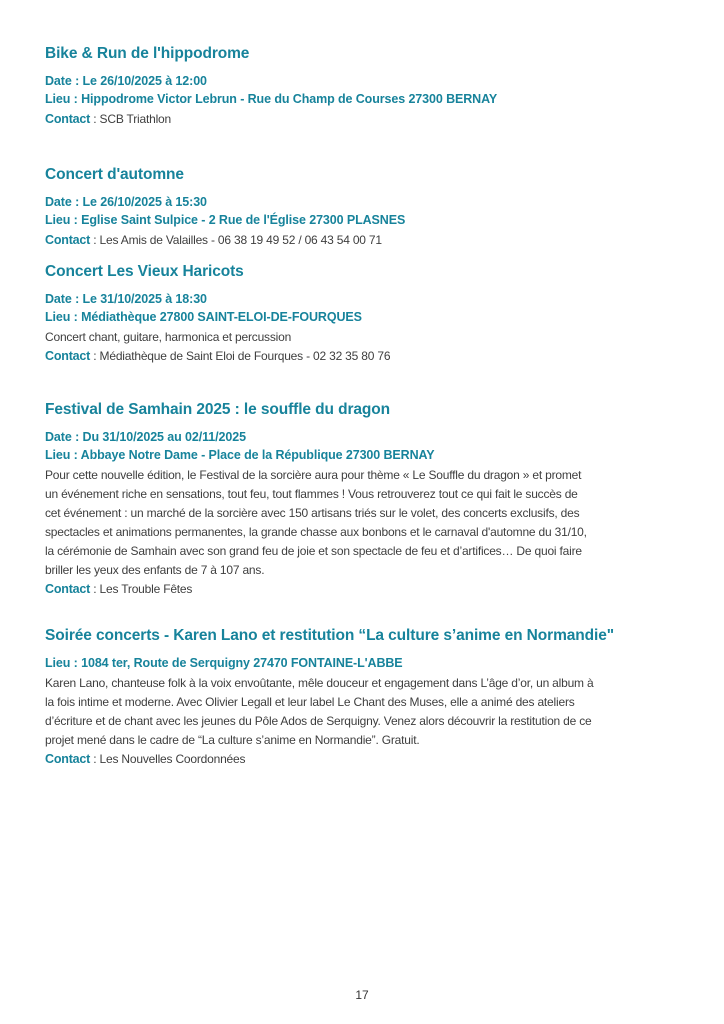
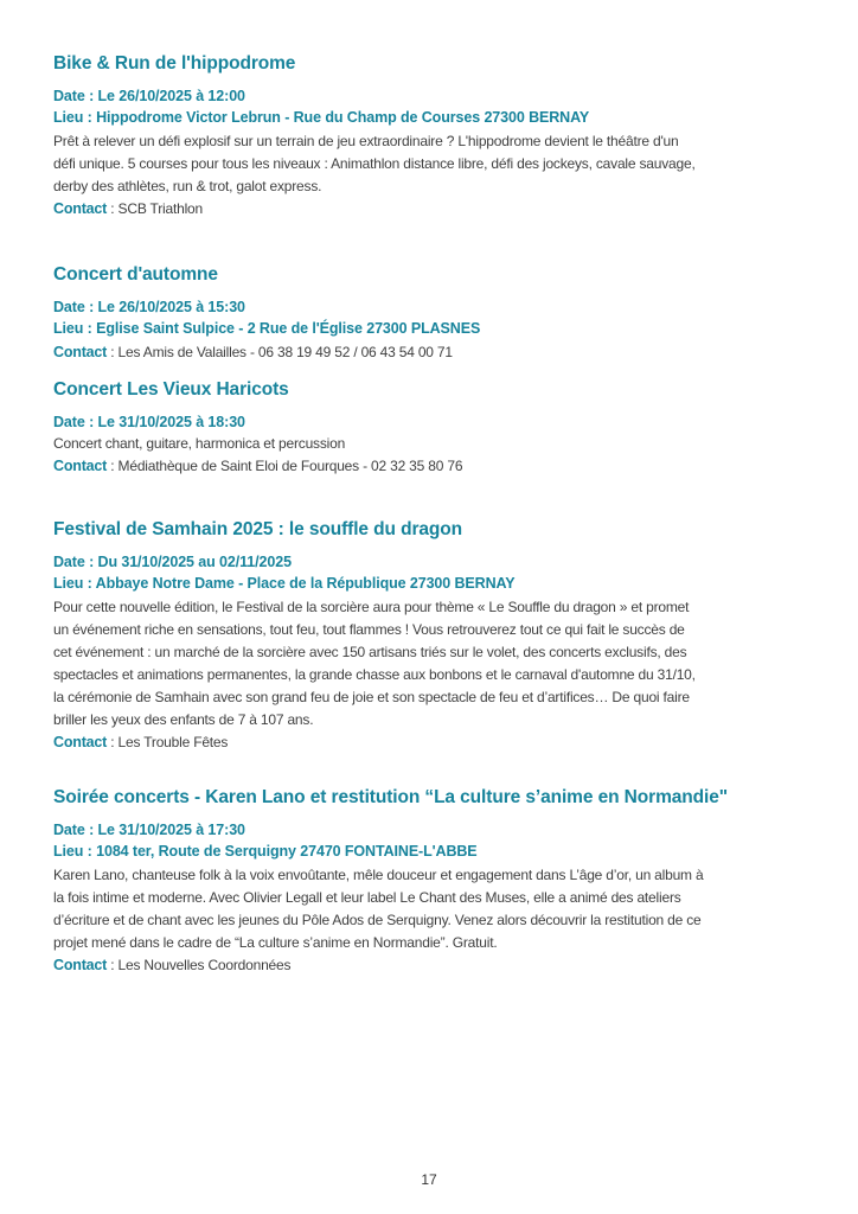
  Bike & Run de l'hippodrome
  Date : Le 26/10/2025 à 12:00
  Lieu : Hippodrome Victor Lebrun - Rue du Champ de Courses 27300 BERNAY
+ Prêt à relever un défi explosif sur un terrain de jeu extraordinaire ? L'hippodrome devient le théâtre d'un
+ défi unique. 5 courses pour tous les niveaux : Animathlon distance libre, défi des jockeys, cavale sauvage,
+ derby des athlètes, run & trot, galot express.
  Contact : SCB Triathlon
  Concert d'automne
  Date : Le 26/10/2025 à 15:30
  Lieu : Eglise Saint Sulpice - 2 Rue de l'Église 27300 PLASNES
  Contact : Les Amis de Valailles - 06 38 19 49 52 / 06 43 54 00 71
  Concert Les Vieux Haricots
  Date : Le 31/10/2025 à 18:30
- Lieu : Médiathèque 27800 SAINT-ELOI-DE-FOURQUES
  Concert chant, guitare, harmonica et percussion
  Contact : Médiathèque de Saint Eloi de Fourques - 02 32 35 80 76
  Festival de Samhain 2025 : le souffle du dragon
  Date : Du 31/10/2025 au 02/11/2025
  Lieu : Abbaye Notre Dame - Place de la République 27300 BERNAY
  Pour cette nouvelle édition, le Festival de la sorcière aura pour thème « Le Souffle du dragon » et promet
  un événement riche en sensations, tout feu, tout flammes ! Vous retrouverez tout ce qui fait le succès de
  cet événement : un marché de la sorcière avec 150 artisans triés sur le volet, des concerts exclusifs, des
  spectacles et animations permanentes, la grande chasse aux bonbons et le carnaval d'automne du 31/10,
  la cérémonie de Samhain avec son grand feu de joie et son spectacle de feu et d’artifices… De quoi faire
  briller les yeux des enfants de 7 à 107 ans.
  Contact : Les Trouble Fêtes
  Soirée concerts - Karen Lano et restitution “La culture s’anime en Normandie"
+ Date : Le 31/10/2025 à 17:30
  Lieu : 1084 ter, Route de Serquigny 27470 FONTAINE-L'ABBE
  Karen Lano, chanteuse folk à la voix envoûtante, mêle douceur et engagement dans L’âge d’or, un album à
  la fois intime et moderne. Avec Olivier Legall et leur label Le Chant des Muses, elle a animé des ateliers
  d’écriture et de chant avec les jeunes du Pôle Ados de Serquigny. Venez alors découvrir la restitution de ce
  projet mené dans le cadre de “La culture s’anime en Normandie”. Gratuit.
  Contact : Les Nouvelles Coordonnées
  17
